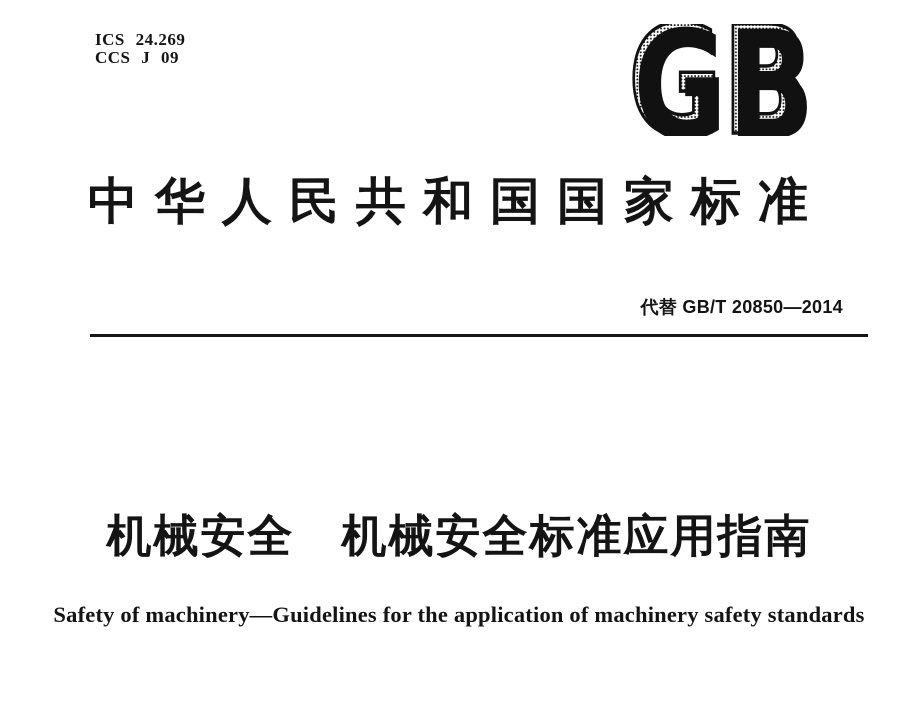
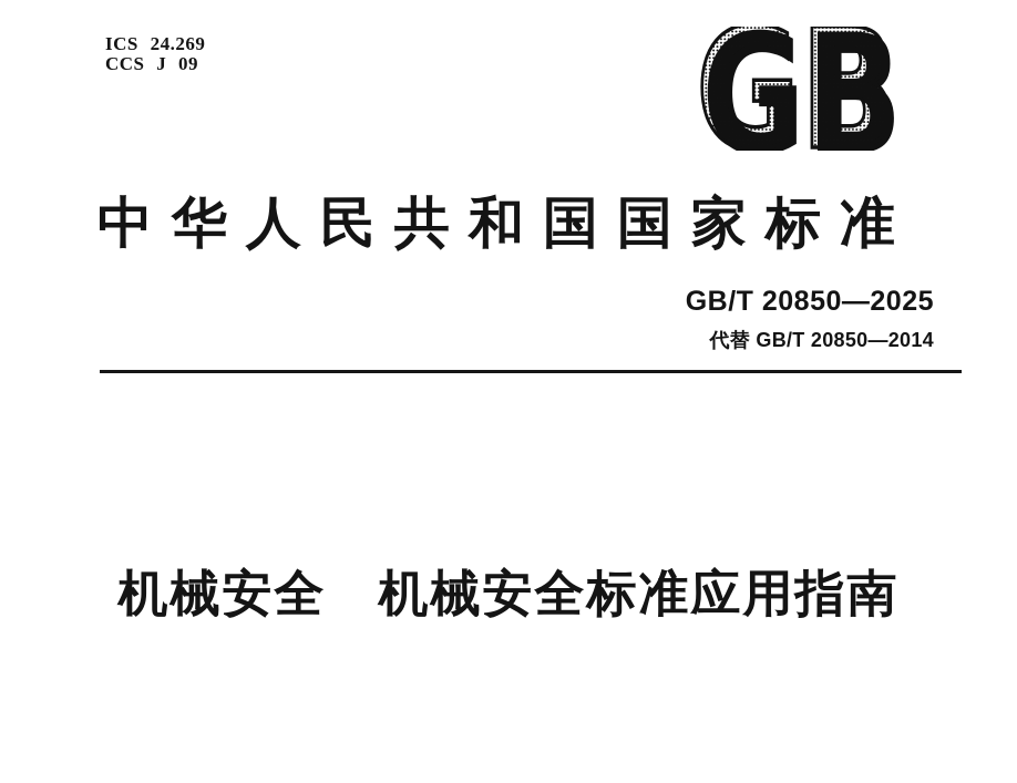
  ICS 24.269
  CCS J 09
  GB
  中华人民共和国国家标准
+ GB/T 20850—2025
  代替 GB/T 20850—2014
  机械安全 机械安全标准应用指南
- Safety of machinery—Guidelines for the application of machinery safety standards
